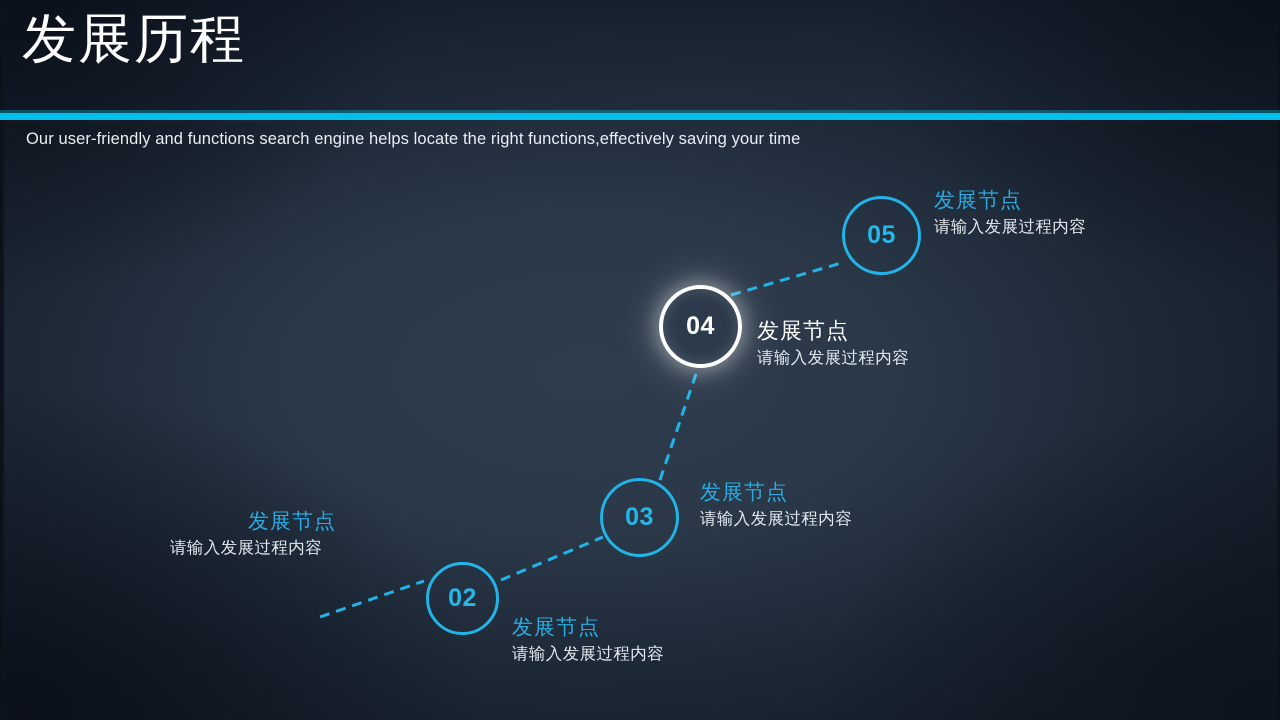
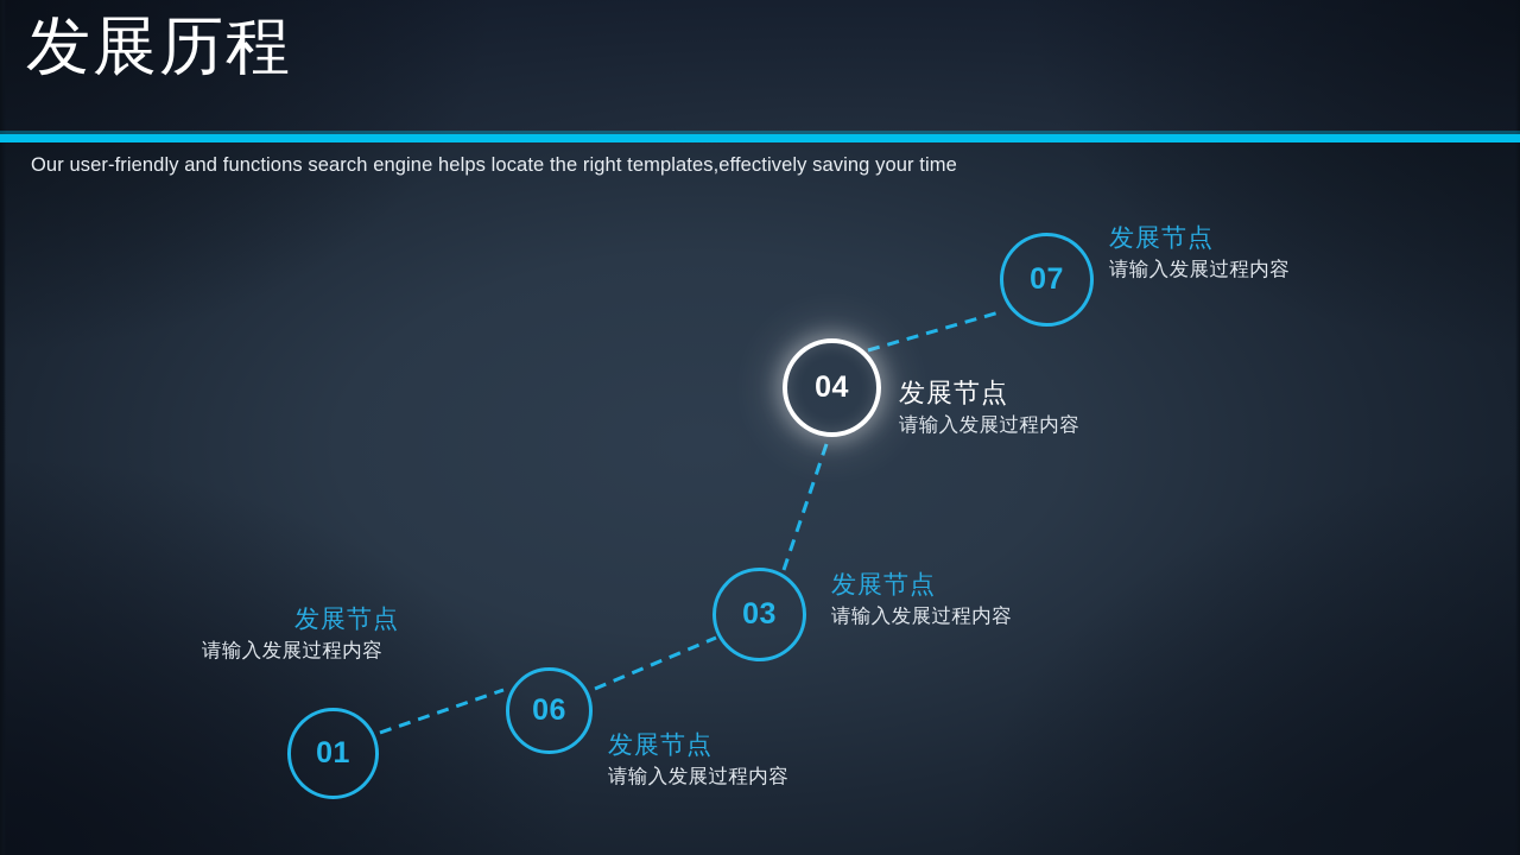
  发展历程
- Our user-friendly and functions search engine helps locate the right functions,effectively saving your time
+ Our user-friendly and functions search engine helps locate the right templates,effectively saving your time
- 05
+ 07
  发展节点
  请输入发展过程内容
  04
  发展节点
  请输入发展过程内容
  03
  发展节点
  请输入发展过程内容
- 02
+ 06
  发展节点
  请输入发展过程内容
+ 01
  发展节点
  请输入发展过程内容
